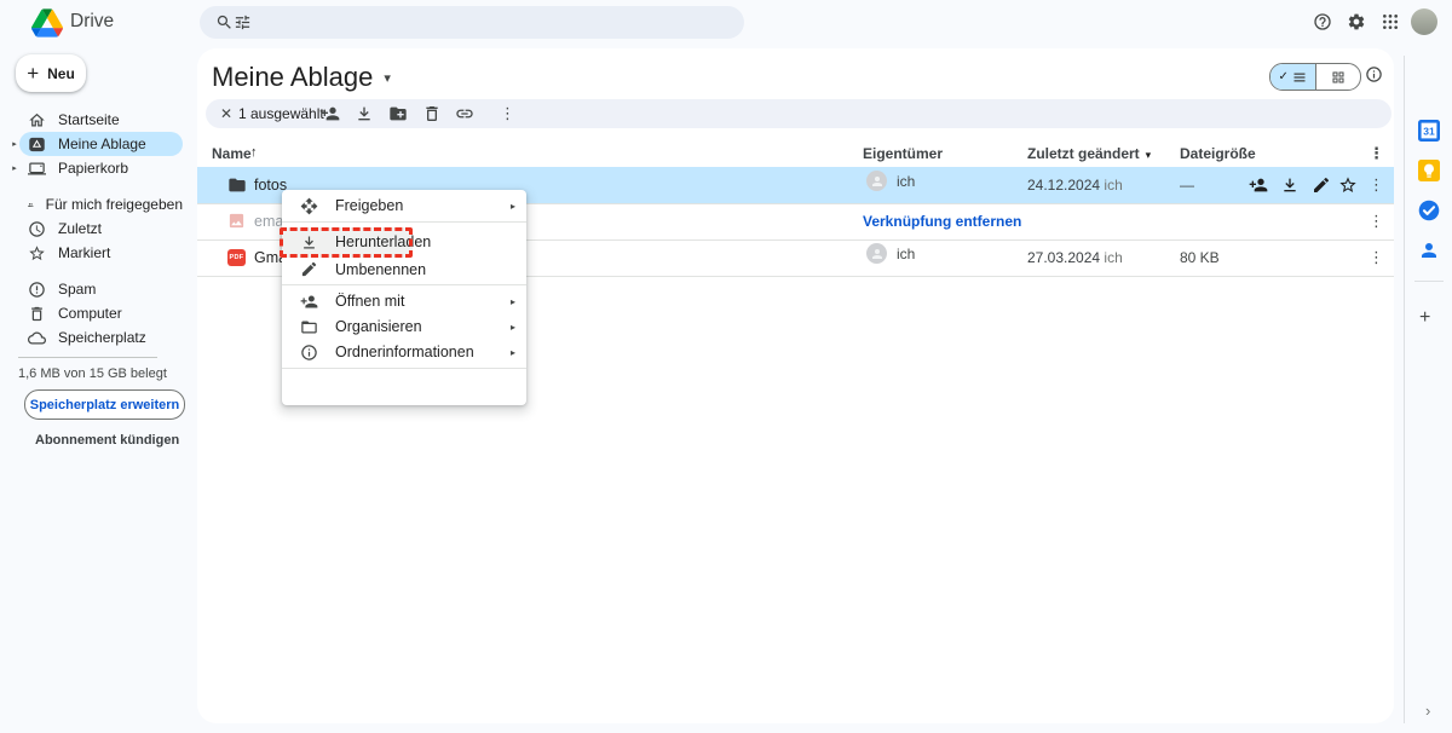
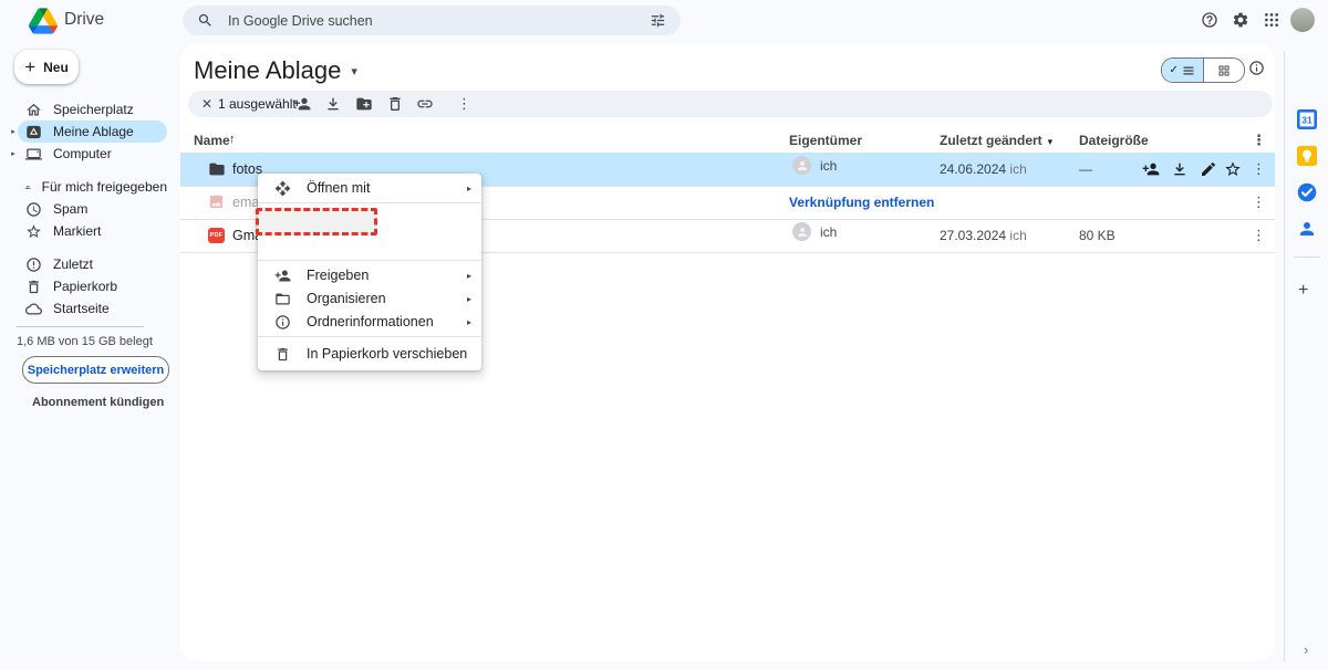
  Drive
+ In Google Drive suchen
  +
  Neu
- Startseite
+ Speicherplatz
  Meine Ablage
- Papierkorb
+ Computer
  Für mich freigegeben
- Zuletzt
+ Spam
  Markiert
- Spam
+ Zuletzt
- Computer
+ Papierkorb
- Speicherplatz
+ Startseite
  1,6 MB von 15 GB belegt
  Speicherplatz erweitern
  Abonnement kündigen
  Meine Ablage
  ▾
  ✓
  ✕
  1 ausgewähl
  ⋮
  Name
  ↑
  Eigentümer
  Zuletzt geändert ▾
  Dateigröße
  ⋮
  fotos
  ich
- 24.12.2024 ich
+ 24.06.2024 ich
  —
  ⋮
  Verknüpfung entfernen
  ⋮
  ich
  27.03.2024 ich
  80 KB
  ⋮
- Freigeben
+ Öffnen mit
  ▸
- Herunterladen
- Umbenennen
- Öffnen mit
+ Freigeben
  ▸
  Organisieren
  ▸
  Ordnerinformationen
  ▸
+ In Papierkorb verschieben
  31
  +
  ›
